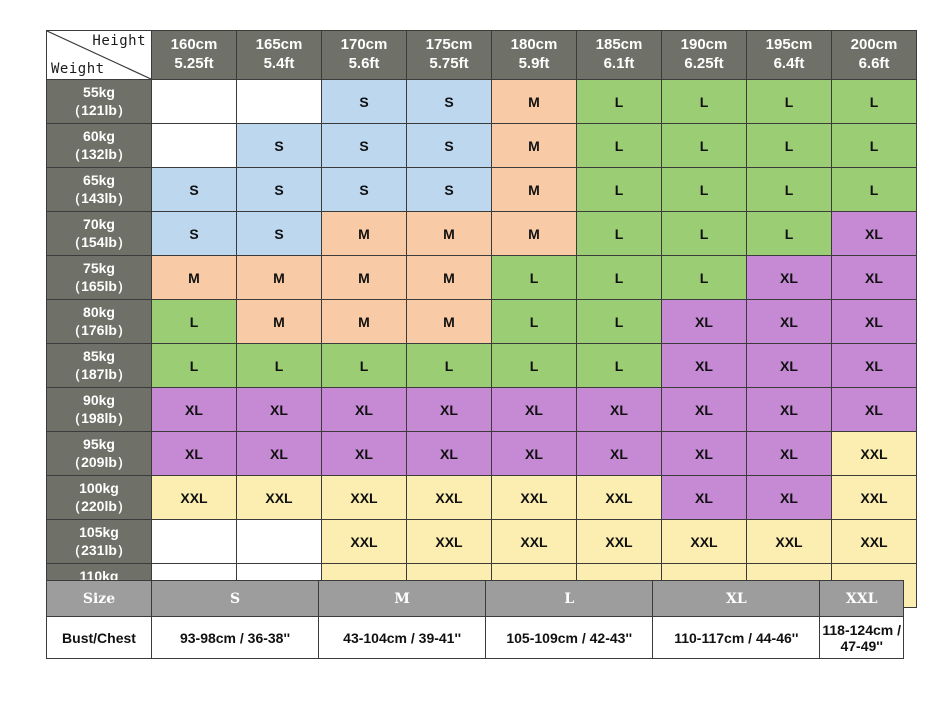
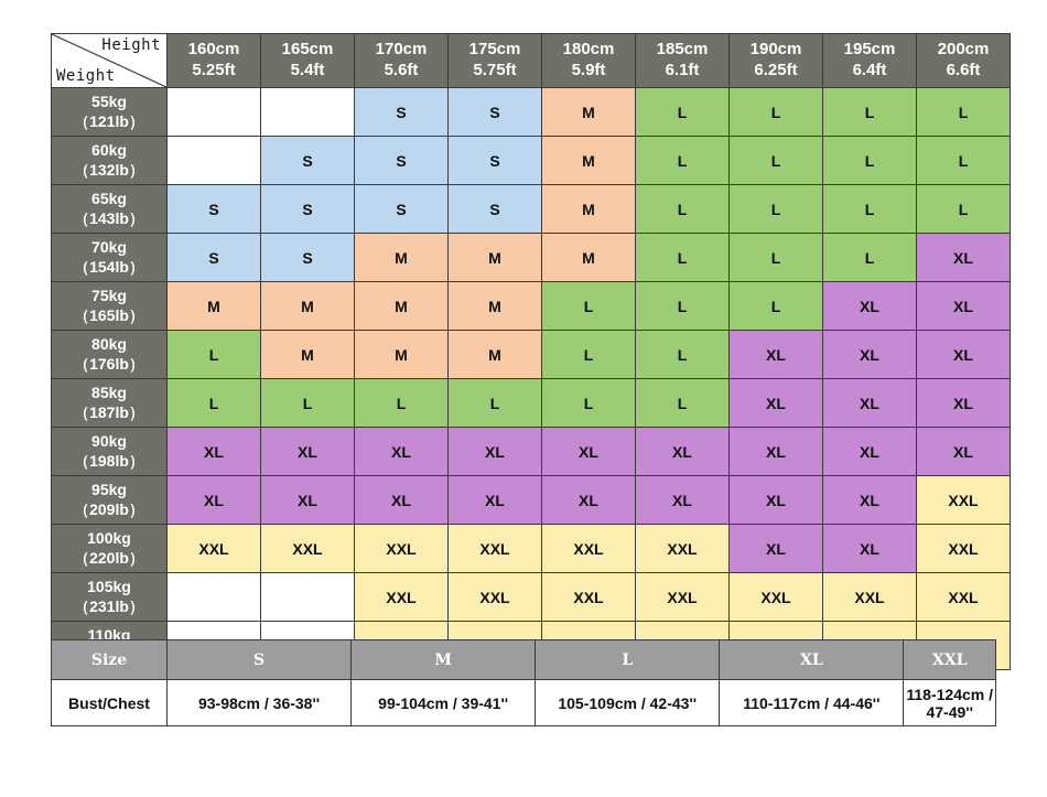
  Height Weight	160cm 5.25ft	165cm 5.4ft	170cm 5.6ft	175cm 5.75ft	180cm 5.9ft	185cm 6.1ft	190cm 6.25ft	195cm 6.4ft	200cm 6.6ft
  55kg（121lb）			S	S	M	L	L	L	L
  60kg（132lb）		S	S	S	M	L	L	L	L
  65kg（143lb）	S	S	S	S	M	L	L	L	L
  70kg（154lb）	S	S	M	M	M	L	L	L	XL
  75kg（165lb）	M	M	M	M	L	L	L	XL	XL
  80kg（176lb）	L	M	M	M	L	L	XL	XL	XL
  85kg（187lb）	L	L	L	L	L	L	XL	XL	XL
  90kg（198lb）	XL	XL	XL	XL	XL	XL	XL	XL	XL
  95kg（209lb）	XL	XL	XL	XL	XL	XL	XL	XL	XXL
  100kg（220lb）	XXL	XXL	XXL	XXL	XXL	XXL	XL	XL	XXL
  105kg（231lb）			XXL	XXL	XXL	XXL	XXL	XXL	XXL
  Size	S	M	L	XL	XXL
- Bust/Chest	93-98cm / 36-38''	43-104cm / 39-41''	105-109cm / 42-43''	110-117cm / 44-46''	118-124cm / 47-49''
+ Bust/Chest	93-98cm / 36-38''	99-104cm / 39-41''	105-109cm / 42-43''	110-117cm / 44-46''	118-124cm / 47-49''
